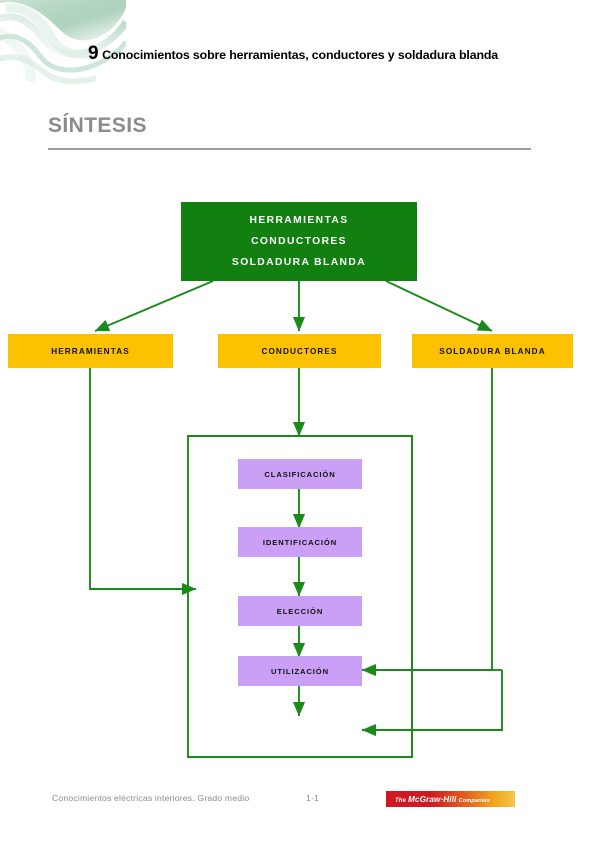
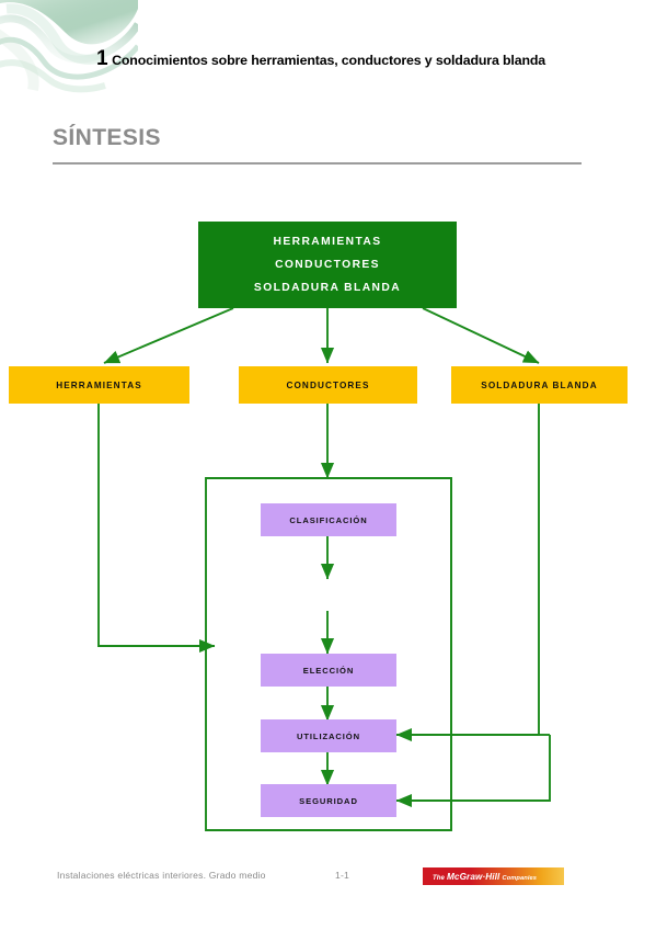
- 9
+ 1
  Conocimientos sobre herramientas, conductores y soldadura blanda
  SÍNTESIS
  HERRAMIENTAS
  CONDUCTORES
  SOLDADURA BLANDA
  HERRAMIENTAS
  CONDUCTORES
  SOLDADURA BLANDA
  CLASIFICACIÓN
- IDENTIFICACIÓN
  ELECCIÓN
  UTILIZACIÓN
+ SEGURIDAD
- Conocimientos eléctricas interiores. Grado medio
+ Instalaciones eléctricas interiores. Grado medio
  1-1
